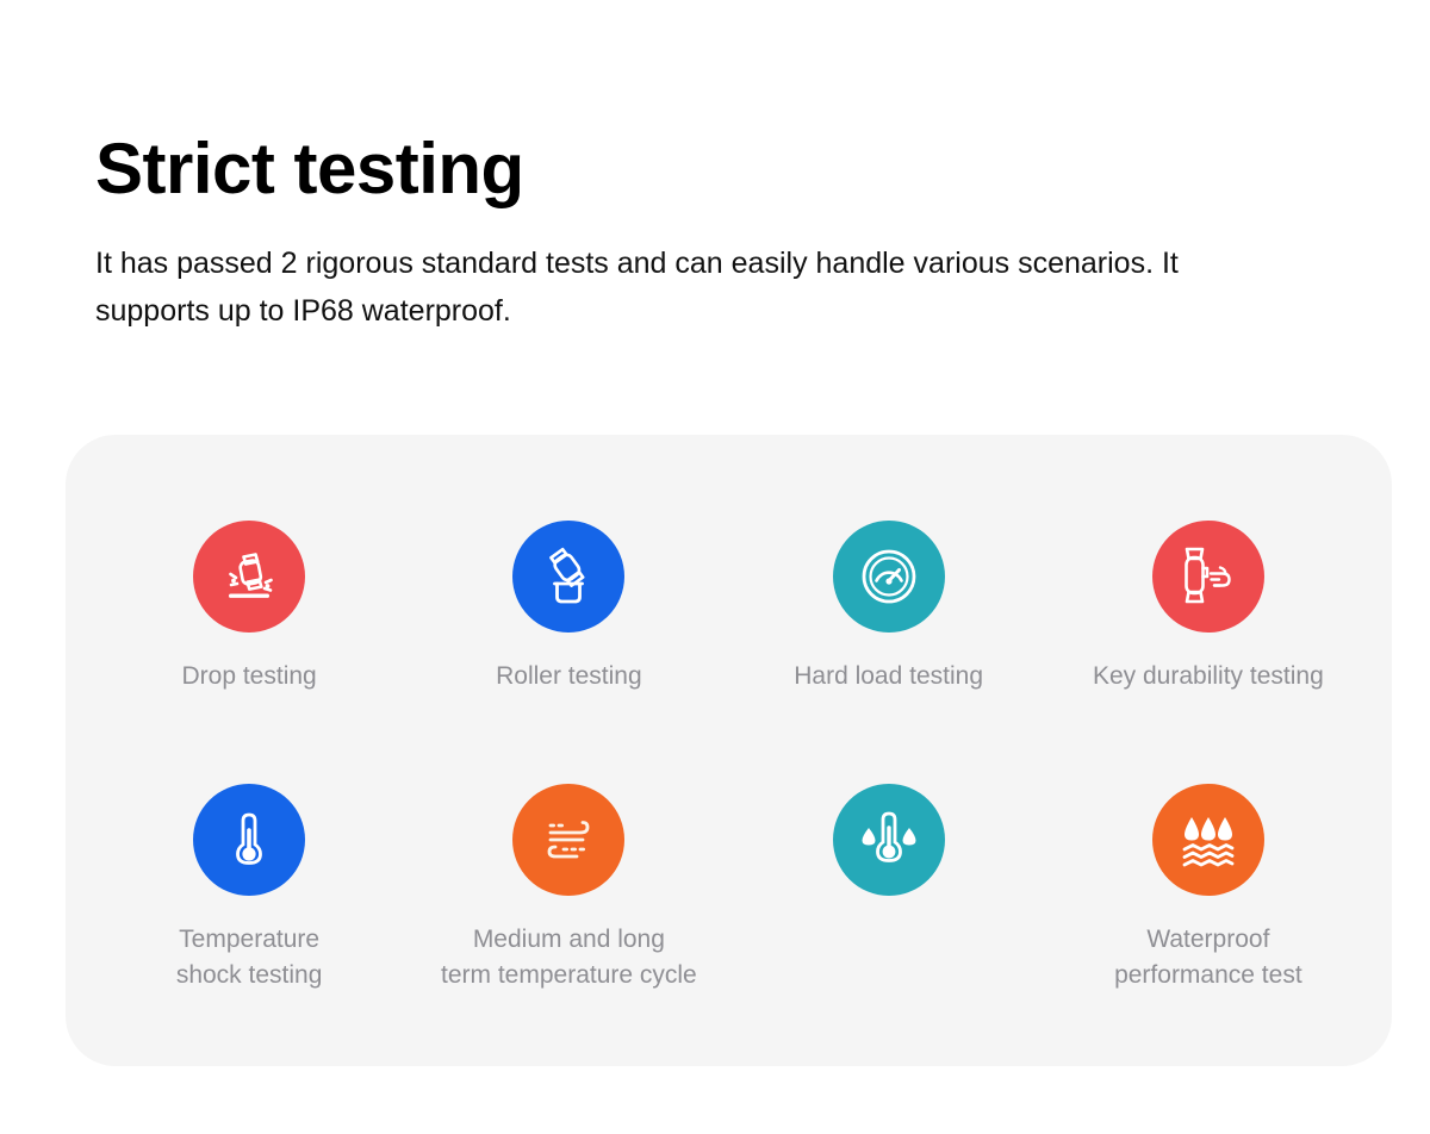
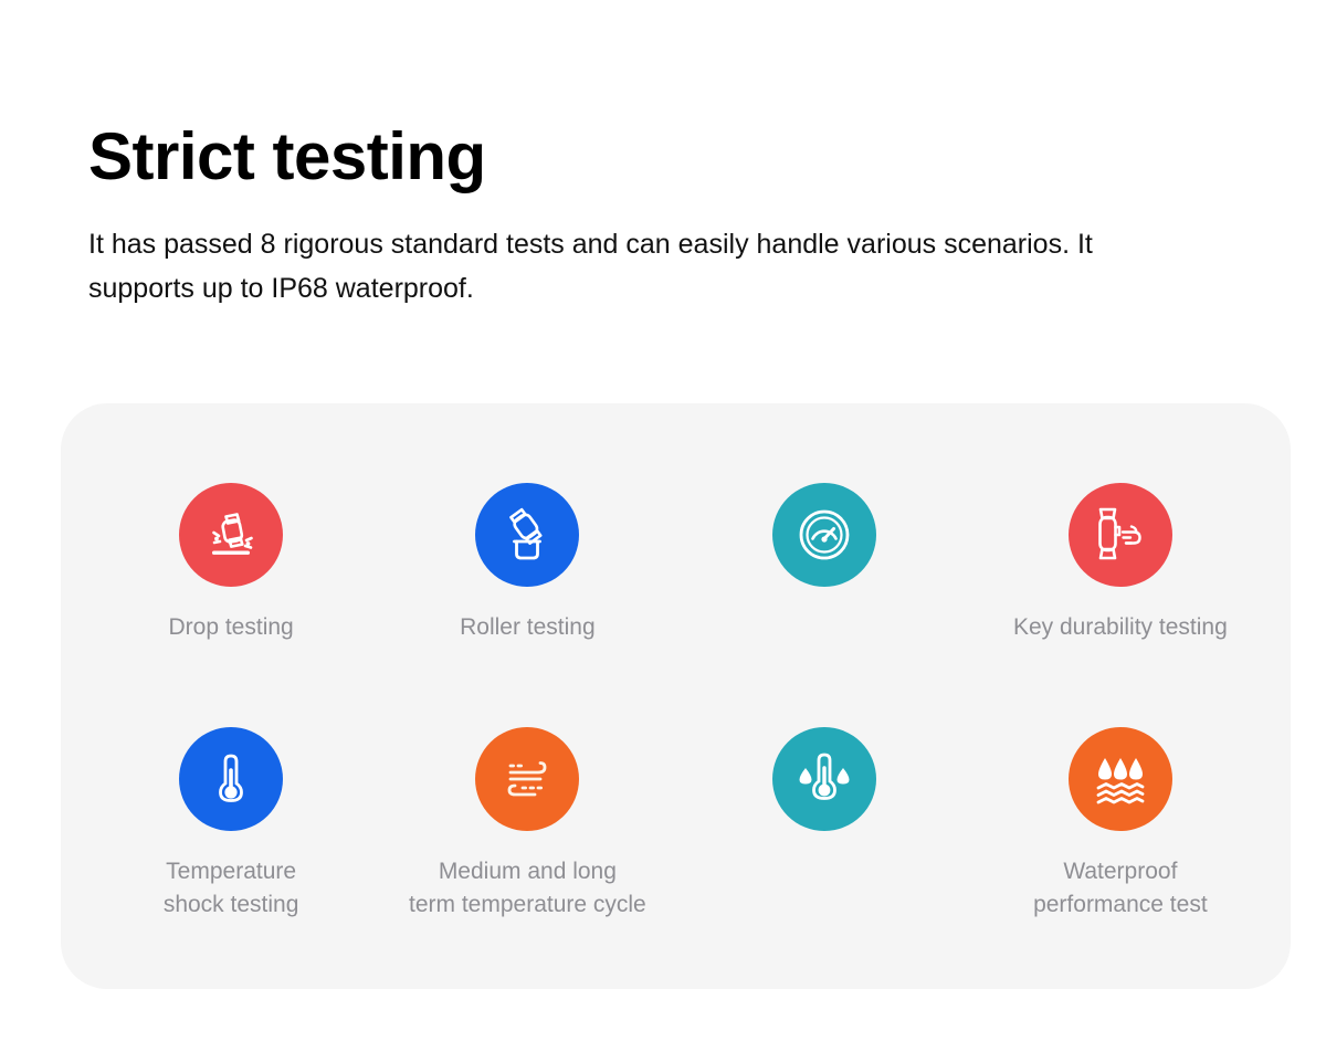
  Strict testing
- It has passed 2 rigorous standard tests and can easily handle various scenarios. It supports up to IP68 waterproof.
+ It has passed 8 rigorous standard tests and can easily handle various scenarios. It supports up to IP68 waterproof.
  Drop testing
  Roller testing
- Hard load testing
  Key durability testing
  Temperature
  shock testing
  Medium and long
  term temperature cycle
  Waterproof
  performance test
